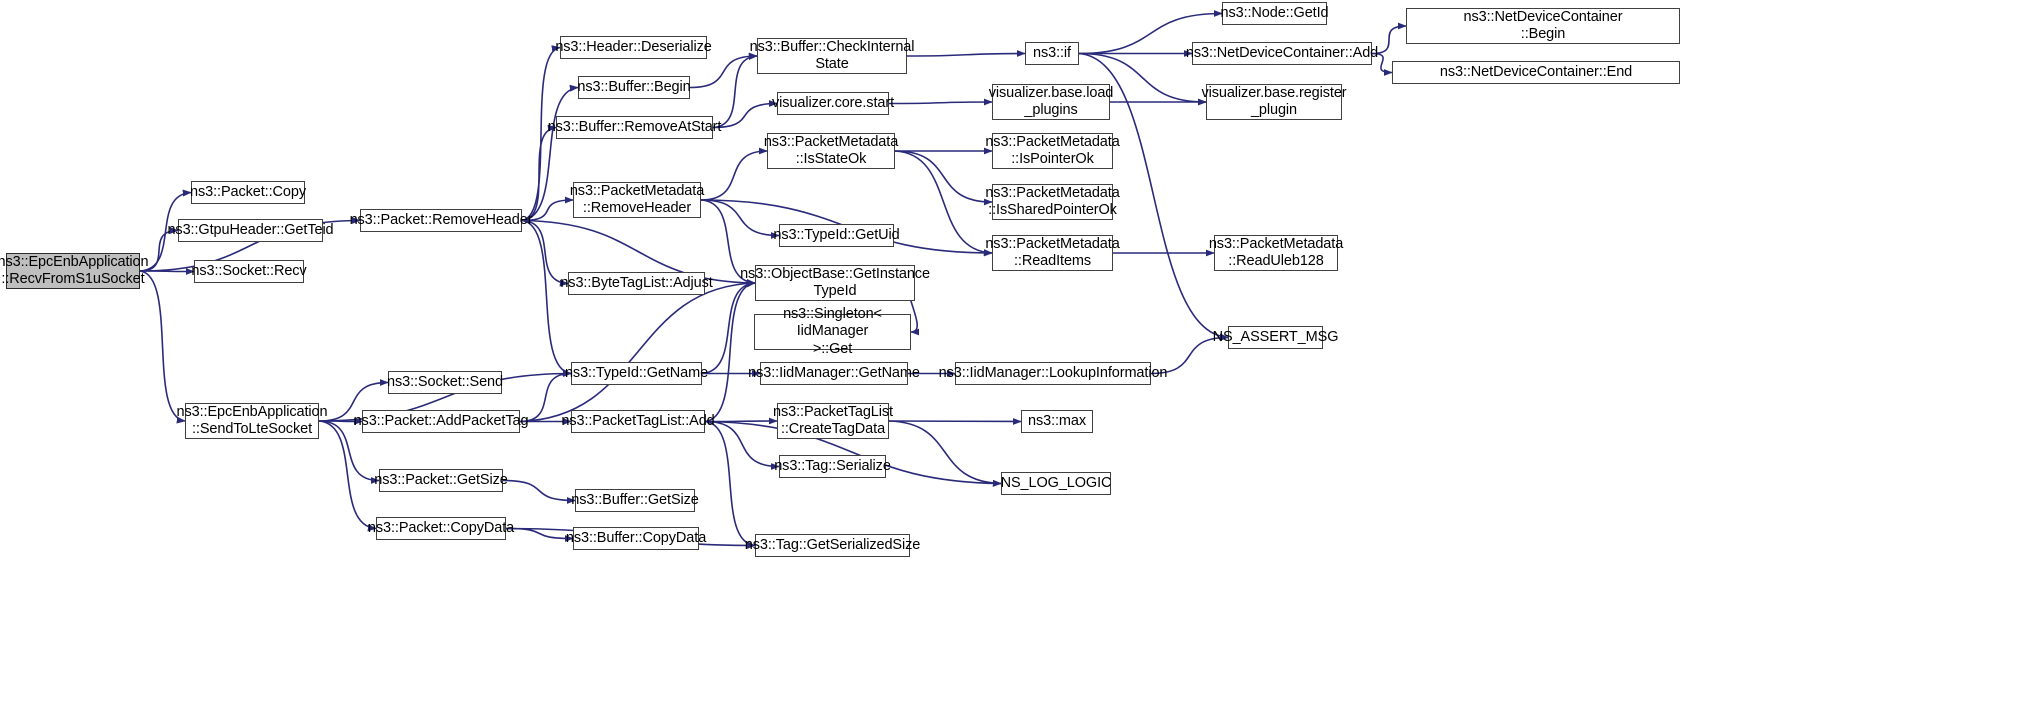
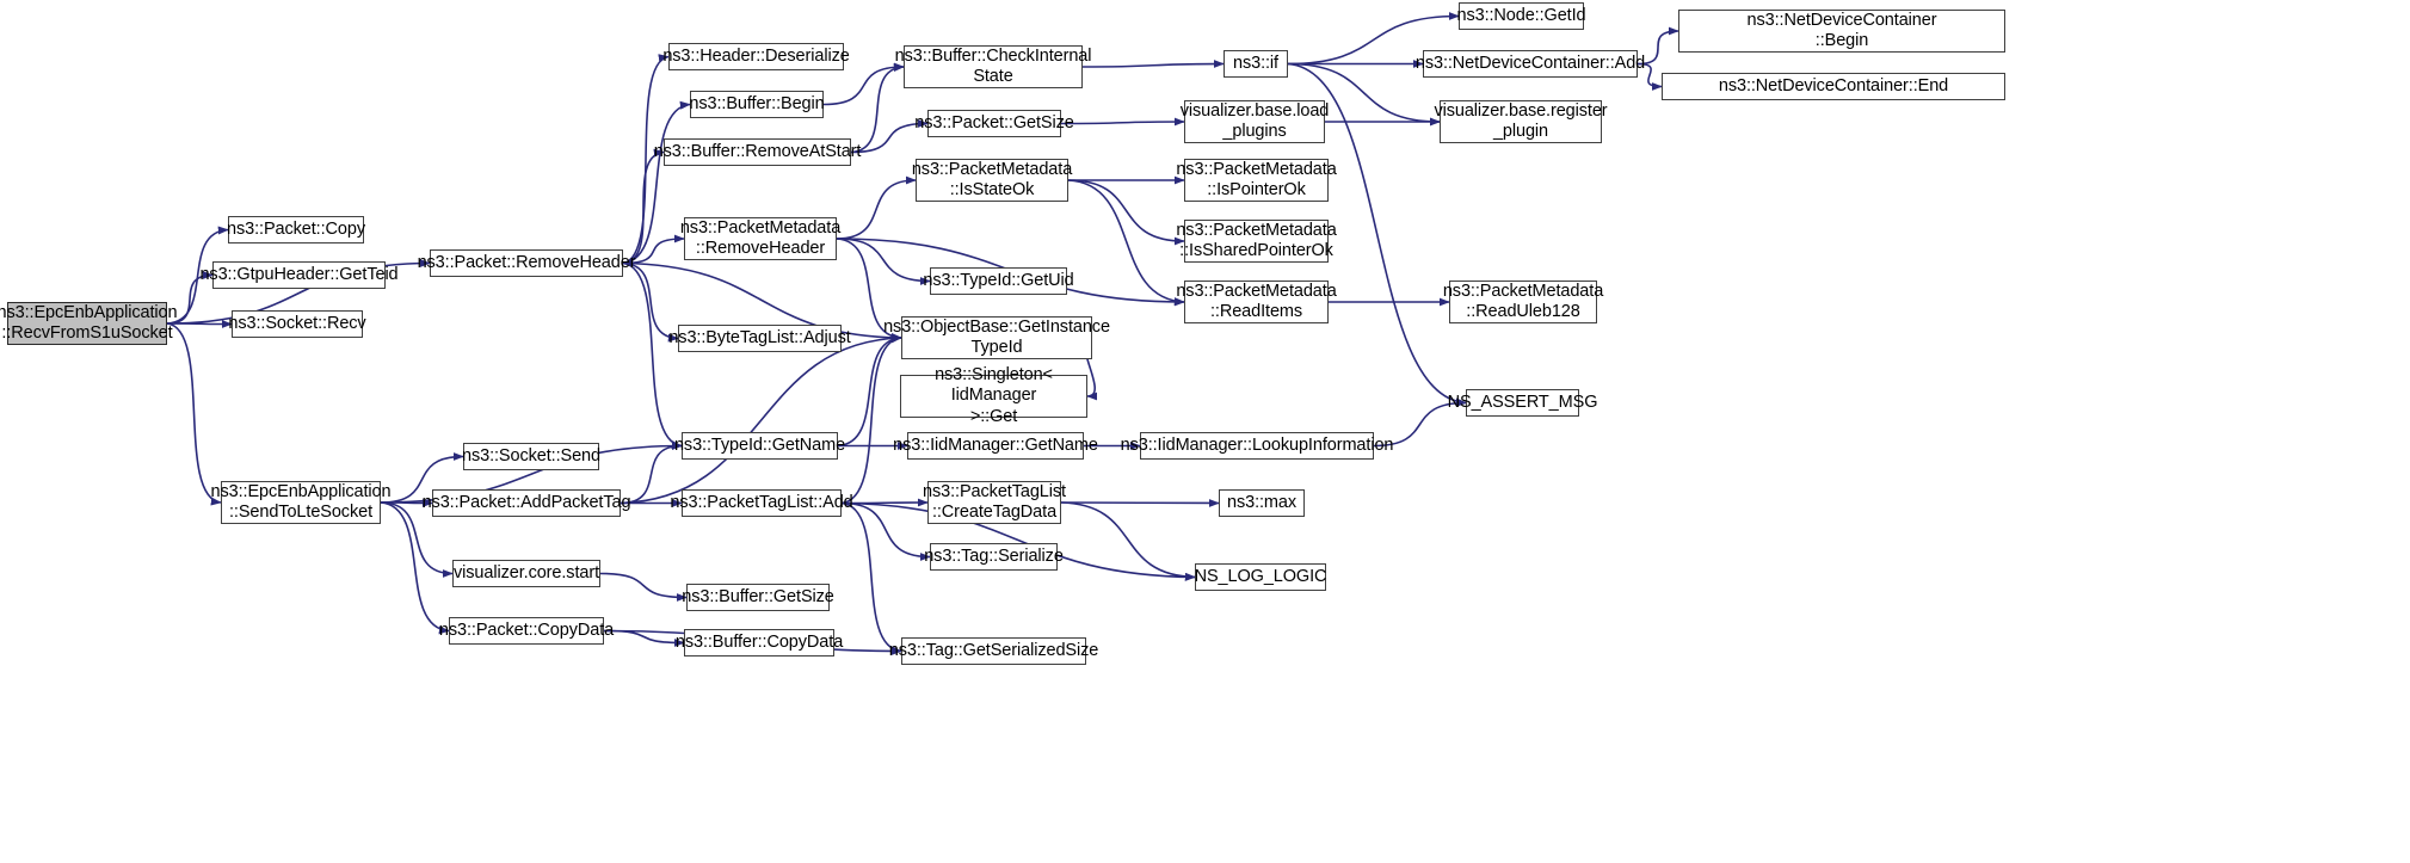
  ns3::EpcEnbApplication
  ::RecvFromS1uSocket
  ns3::Packet::Copy
  ns3::GtpuHeader::GetTeid
  ns3::Socket::Recv
  ns3::EpcEnbApplication
  ::SendToLteSocket
  ns3::Packet::RemoveHeader
  ns3::Header::Deserialize
  ns3::Buffer::Begin
  ns3::Buffer::RemoveAtStart
  ns3::PacketMetadata
  ::RemoveHeader
  ns3::ByteTagList::Adjust
  ns3::TypeId::GetName
  ns3::Socket::Send
  ns3::Packet::AddPacketTag
- ns3::Packet::GetSize
+ visualizer.core.start
  ns3::Packet::CopyData
  ns3::Buffer::CheckInternal
  State
- visualizer.core.start
+ ns3::Packet::GetSize
  ns3::PacketMetadata
  ::IsStateOk
  ns3::TypeId::GetUid
  ns3::ObjectBase::GetInstance
  TypeId
  ns3::Singleton< IidManager
  >::Get
  ns3::IidManager::GetName
  ns3::PacketTagList::Add
  ns3::PacketTagList
  ::CreateTagData
  ns3::Tag::Serialize
  ns3::Buffer::GetSize
  ns3::Buffer::CopyData
  ns3::Tag::GetSerializedSize
  ns3::if
  visualizer.base.load
  _plugins
  ns3::PacketMetadata
  ::IsPointerOk
  ns3::PacketMetadata
  ::IsSharedPointerOk
  ns3::PacketMetadata
  ::ReadItems
  ns3::IidManager::LookupInformation
  ns3::max
  NS_LOG_LOGIC
  ns3::Node::GetId
  ns3::NetDeviceContainer::Add
  visualizer.base.register
  _plugin
  ns3::PacketMetadata
  ::ReadUleb128
  NS_ASSERT_MSG
  ns3::NetDeviceContainer
  ::Begin
  ns3::NetDeviceContainer::End
